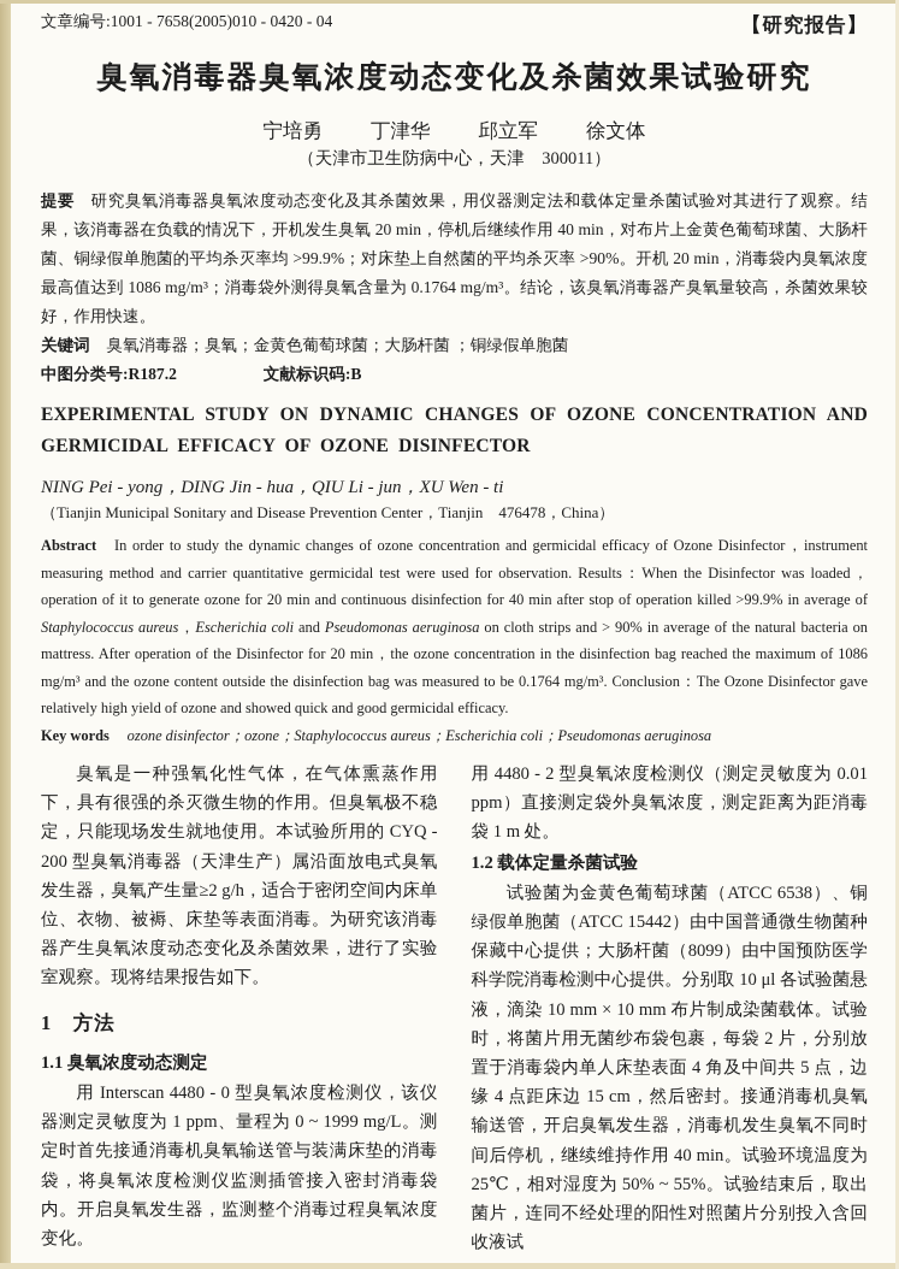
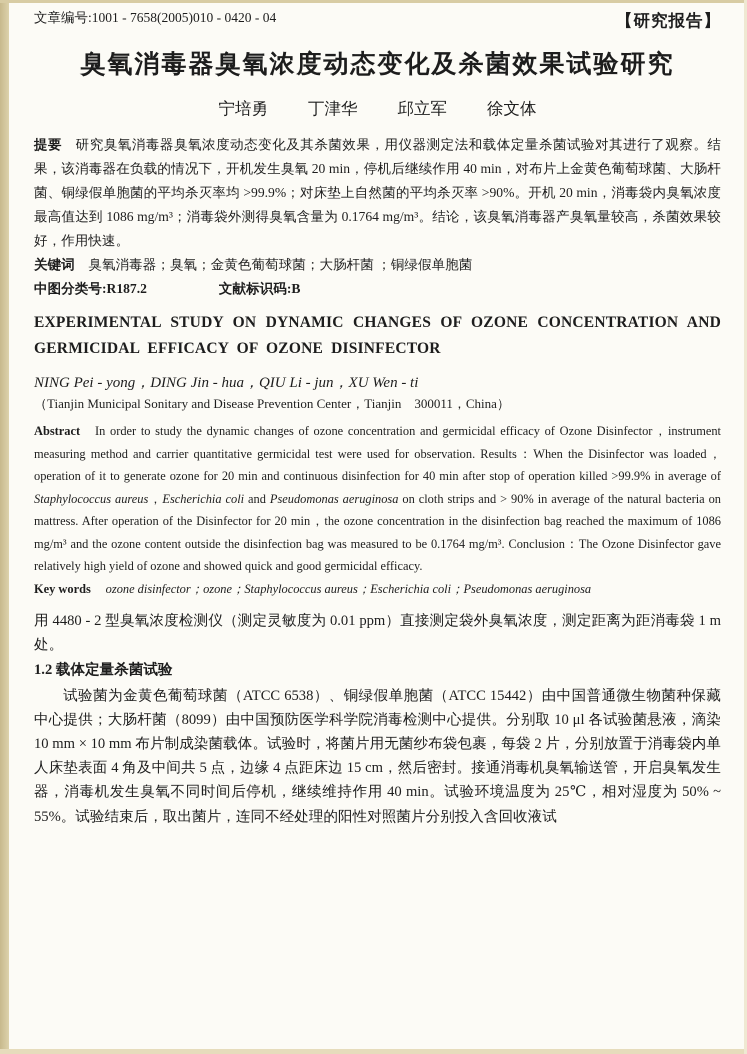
  文章编号:1001 - 7658(2005)010 - 0420 - 04
  【研究报告】
  臭氧消毒器臭氧浓度动态变化及杀菌效果试验研究
  宁培勇
  丁津华
  邱立军
  徐文体
- （天津市卫生防病中心，天津 300011）
  提要 研究臭氧消毒器臭氧浓度动态变化及其杀菌效果，用仪器测定法和载体定量杀菌试验对其进行了观察。结果，该消毒器在负载的情况下，开机发生臭氧 20 min，停机后继续作用 40 min，对布片上金黄色葡萄球菌、大肠杆菌、铜绿假单胞菌的平均杀灭率均 >99.9%；对床垫上自然菌的平均杀灭率 >90%。开机 20 min，消毒袋内臭氧浓度最高值达到 1086 mg/m³；消毒袋外测得臭氧含量为 0.1764 mg/m³。结论，该臭氧消毒器产臭氧量较高，杀菌效果较好，作用快速。
  关键词 臭氧消毒器；臭氧；金黄色葡萄球菌；大肠杆菌 ；铜绿假单胞菌
  中图分类号:R187.2 文献标识码:B
  EXPERIMENTAL STUDY ON DYNAMIC CHANGES OF OZONE CONCENTRATION AND GERMICIDAL EFFICACY OF OZONE DISINFECTOR
  NING Pei - yong，DING Jin - hua，QIU Li - jun，XU Wen - ti
- （Tianjin Municipal Sonitary and Disease Prevention Center，Tianjin 476478，China）
+ （Tianjin Municipal Sonitary and Disease Prevention Center，Tianjin 300011，China）
  Abstract In order to study the dynamic changes of ozone concentration and germicidal efficacy of Ozone Disinfector，instrument measuring method and carrier quantitative germicidal test were used for observation. Results：When the Disinfector was loaded，operation of it to generate ozone for 20 min and continuous disinfection for 40 min after stop of operation killed >99.9% in average of Staphylococcus aureus，Escherichia coli and Pseudomonas aeruginosa on cloth strips and > 90% in average of the natural bacteria on mattress. After operation of the Disinfector for 20 min，the ozone concentration in the disinfection bag reached the maximum of 1086 mg/m³ and the ozone content outside the disinfection bag was measured to be 0.1764 mg/m³. Conclusion：The Ozone Disinfector gave relatively high yield of ozone and showed quick and good germicidal efficacy.
  Key words ozone disinfector；ozone；Staphylococcus aureus；Escherichia coli；Pseudomonas aeruginosa
- 臭氧是一种强氧化性气体，在气体熏蒸作用下，具有很强的杀灭微生物的作用。但臭氧极不稳定，只能现场发生就地使用。本试验所用的 CYQ - 200 型臭氧消毒器（天津生产）属沿面放电式臭氧发生器，臭氧产生量≥2 g/h，适合于密闭空间内床单位、衣物、被褥、床垫等表面消毒。为研究该消毒器产生臭氧浓度动态变化及杀菌效果，进行了实验室观察。现将结果报告如下。
- 1 方法
- 1.1 臭氧浓度动态测定
- 用 Interscan 4480 - 0 型臭氧浓度检测仪，该仪器测定灵敏度为 1 ppm、量程为 0 ~ 1999 mg/L。测定时首先接通消毒机臭氧输送管与装满床垫的消毒袋，将臭氧浓度检测仪监测插管接入密封消毒袋内。开启臭氧发生器，监测整个消毒过程臭氧浓度变化。
  用 4480 - 2 型臭氧浓度检测仪（测定灵敏度为 0.01 ppm）直接测定袋外臭氧浓度，测定距离为距消毒袋 1 m 处。
  1.2 载体定量杀菌试验
  试验菌为金黄色葡萄球菌（ATCC 6538）、铜绿假单胞菌（ATCC 15442）由中国普通微生物菌种保藏中心提供；大肠杆菌（8099）由中国预防医学科学院消毒检测中心提供。分别取 10 μl 各试验菌悬液，滴染 10 mm × 10 mm 布片制成染菌载体。试验时，将菌片用无菌纱布袋包裹，每袋 2 片，分别放置于消毒袋内单人床垫表面 4 角及中间共 5 点，边缘 4 点距床边 15 cm，然后密封。接通消毒机臭氧输送管，开启臭氧发生器，消毒机发生臭氧不同时间后停机，继续维持作用 40 min。试验环境温度为 25℃，相对湿度为 50% ~ 55%。试验结束后，取出菌片，连同不经处理的阳性对照菌片分别投入含回收液试
